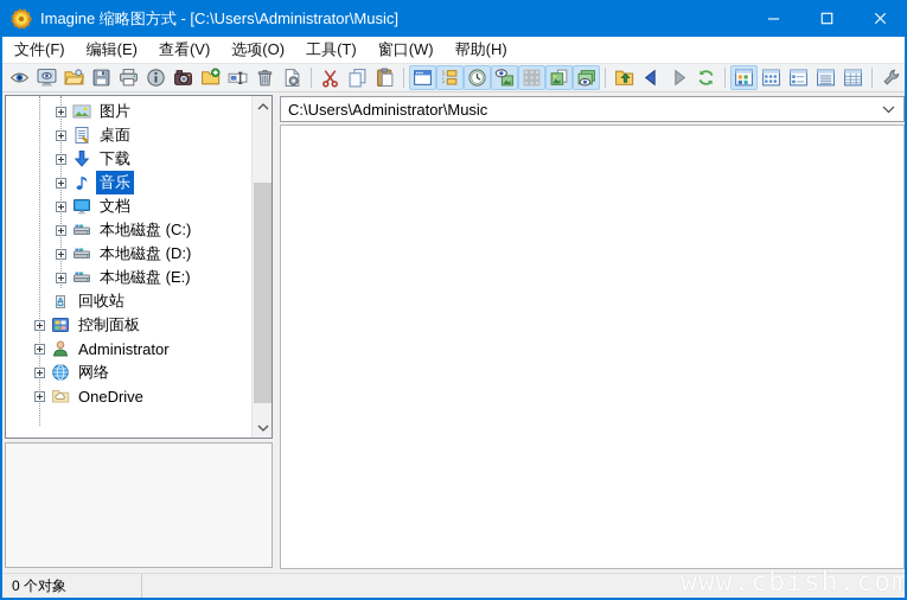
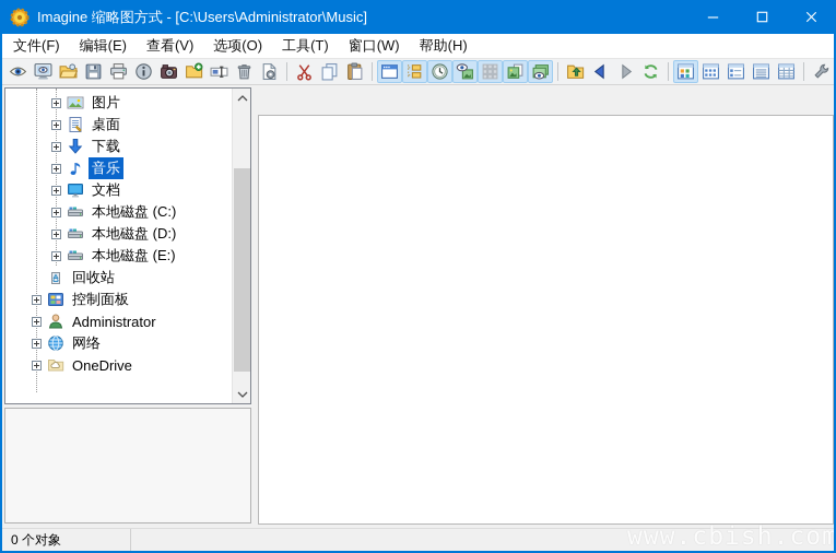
  Imagine 缩略图方式 - [C:\Users\Administrator\Music]
  文件(F)
  编辑(E)
  查看(V)
  选项(O)
  工具(T)
  窗口(W)
  帮助(H)
  图片
  桌面
  下载
  音乐
  文档
  本地磁盘 (C:)
  本地磁盘 (D:)
  本地磁盘 (E:)
  回收站
  控制面板
  Administrator
  网络
  OneDrive
- C:\Users\Administrator\Music
  0 个对象
  www.cbish.com
